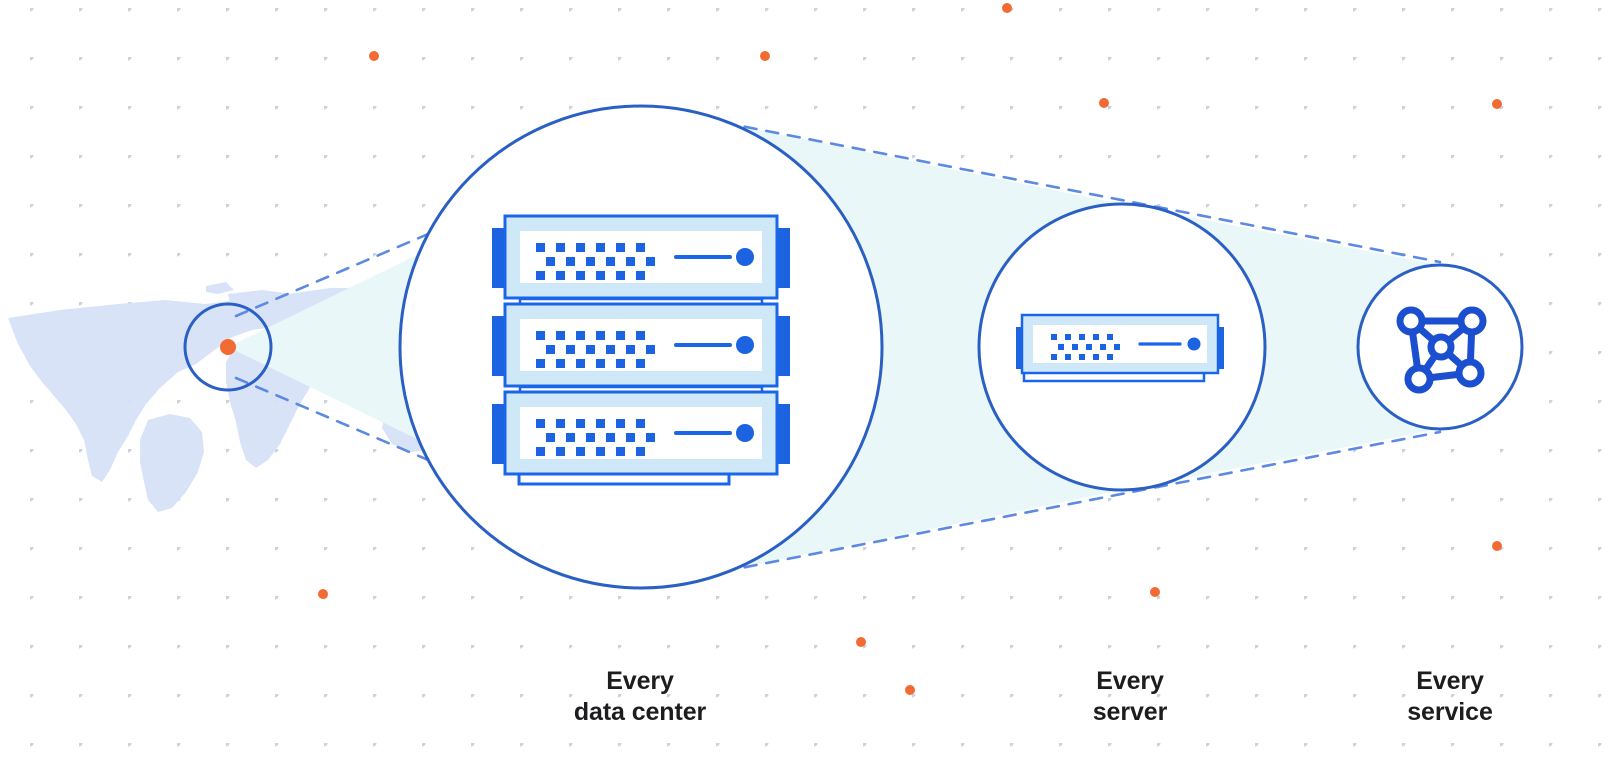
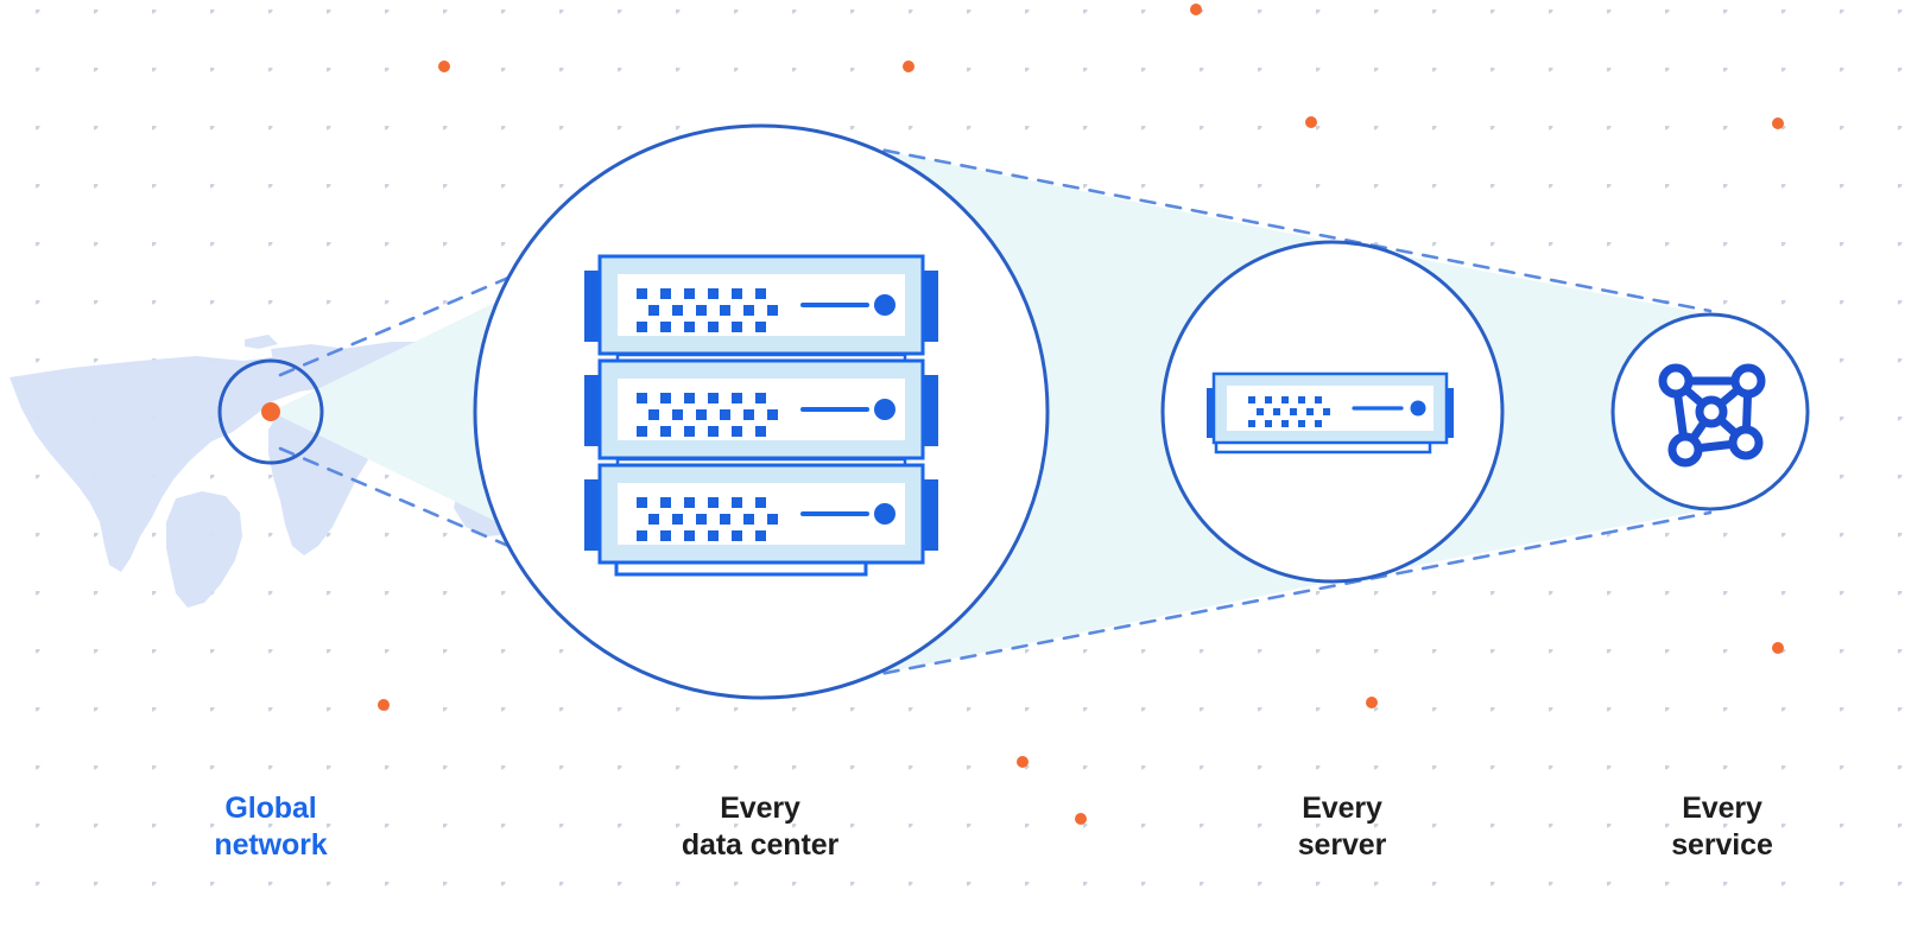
+ Global
+ network
  Every
  data center
  Every
  server
  Every
  service
